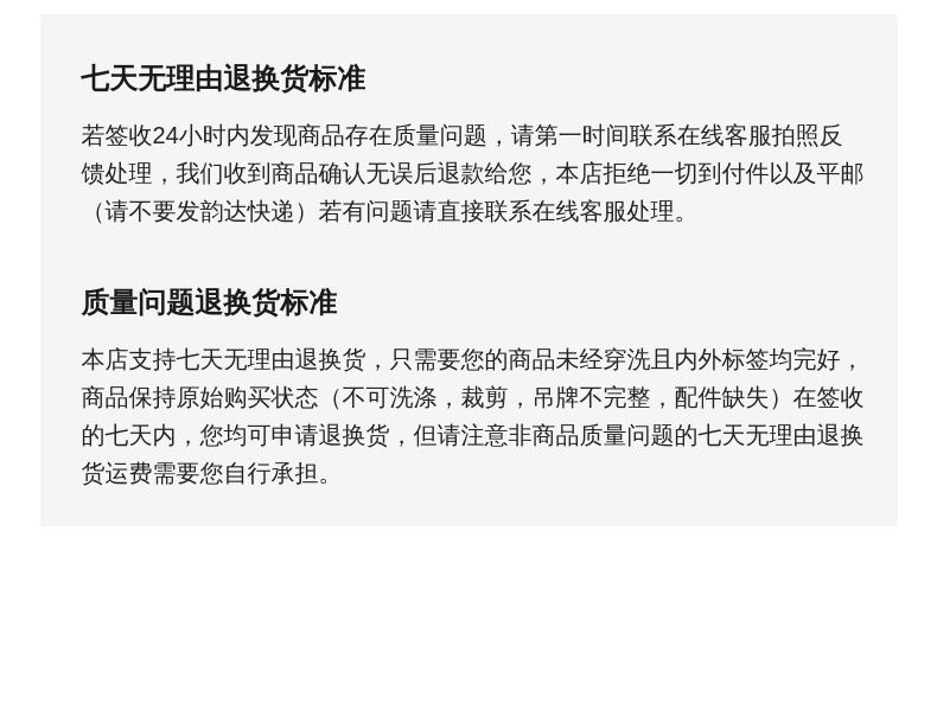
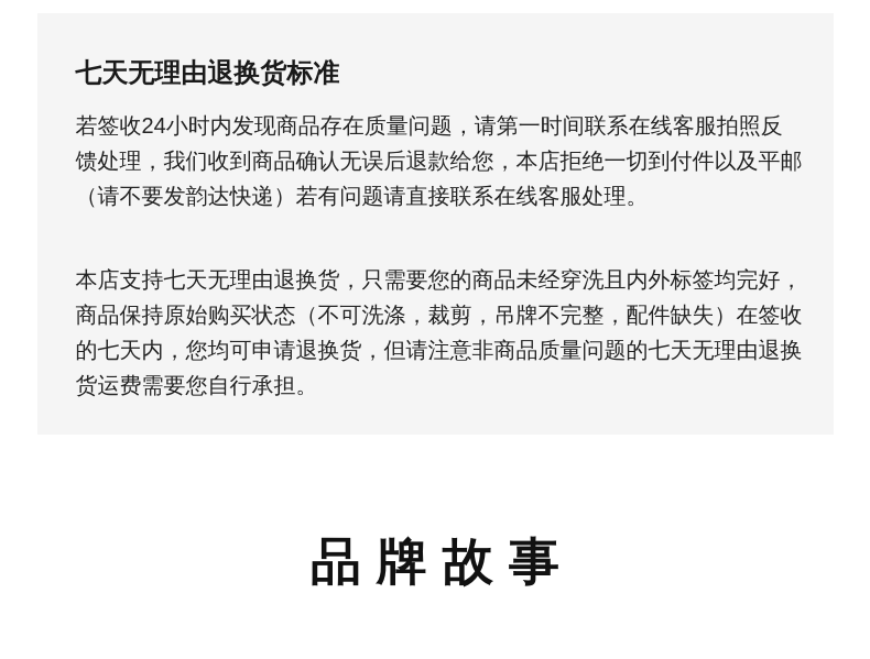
  七天无理由退换货标准
  若签收24小时内发现商品存在质量问题，请第一时间联系在线客服拍照反馈处理，我们收到商品确认无误后退款给您，本店拒绝一切到付件以及平邮（请不要发韵达快递）若有问题请直接联系在线客服处理。
- 质量问题退换货标准
  本店支持七天无理由退换货，只需要您的商品未经穿洗且内外标签均完好，商品保持原始购买状态（不可洗涤，裁剪，吊牌不完整，配件缺失）在签收的七天内，您均可申请退换货，但请注意非商品质量问题的七天无理由退换货运费需要您自行承担。
+ 品牌故事
